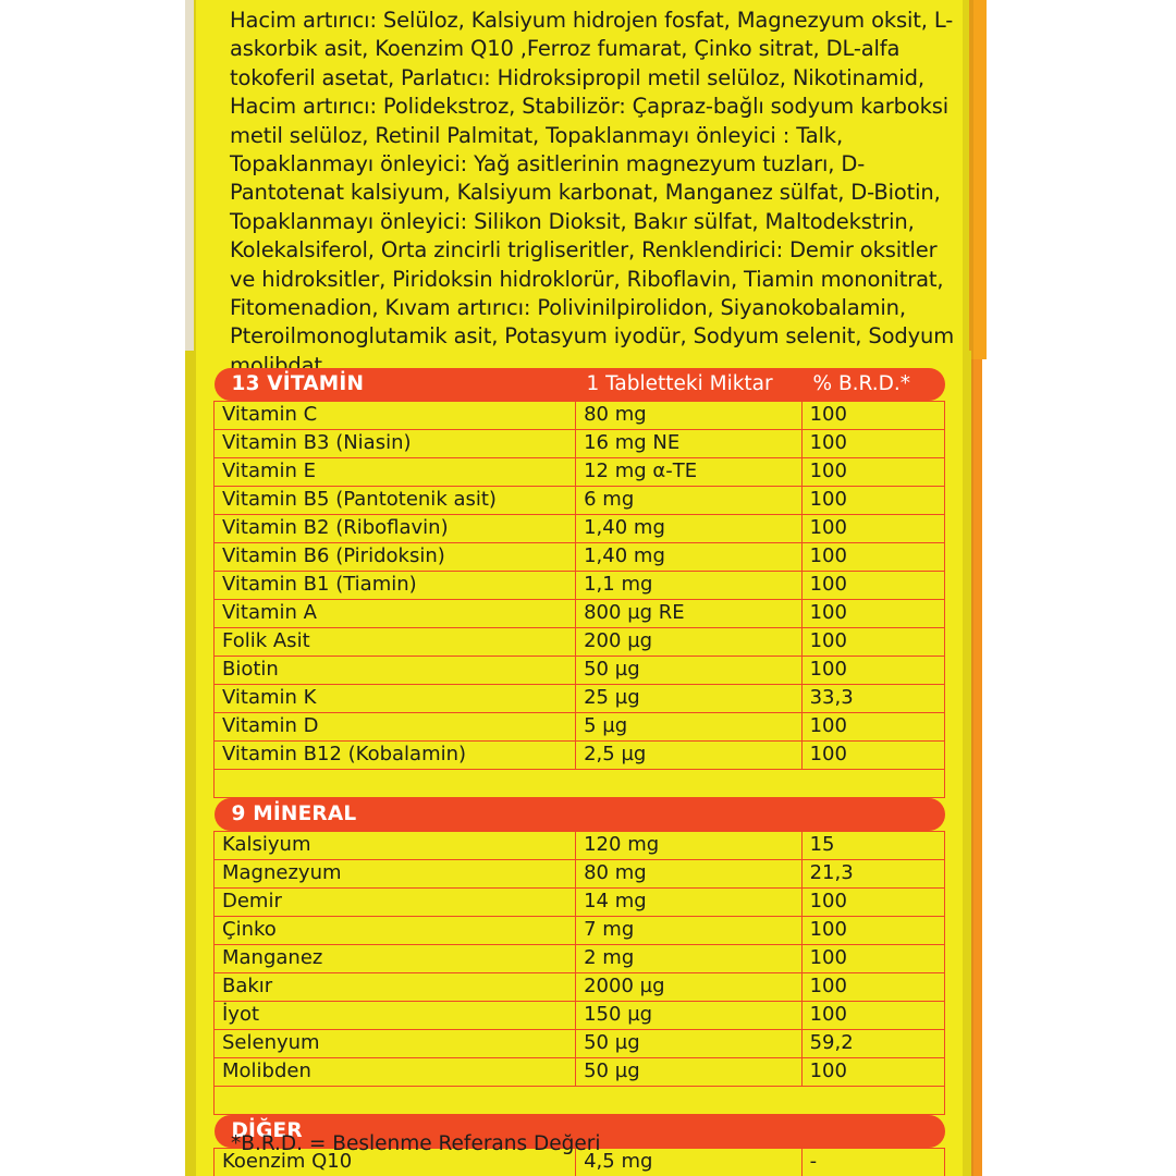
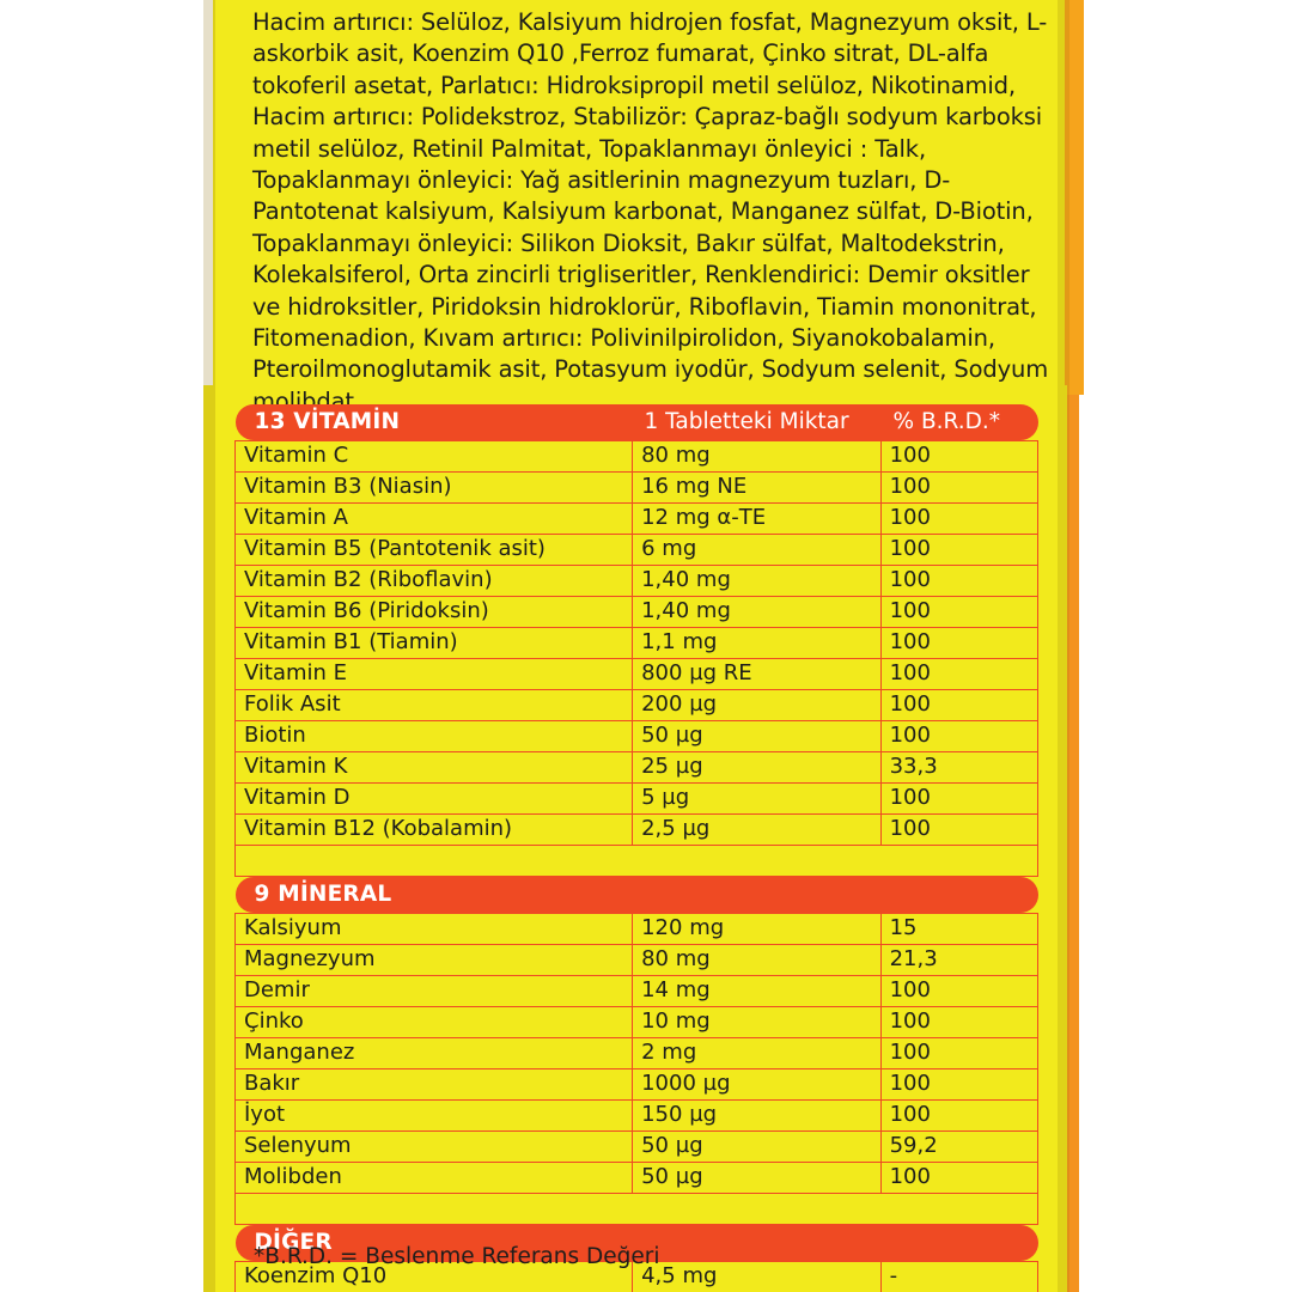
  Hacim artırıcı: Selüloz, Kalsiyum hidrojen fosfat, Magnezyum oksit, L-askorbik asit, Koenzim Q10 ,Ferroz fumarat, Çinko sitrat, DL-alfa tokoferil asetat, Parlatıcı: Hidroksipropil metil selüloz, Nikotinamid, Hacim artırıcı: Polidekstroz, Stabilizör: Çapraz-bağlı sodyum karboksi metil selüloz, Retinil Palmitat, Topaklanmayı önleyici : Talk, Topaklanmayı önleyici: Yağ asitlerinin magnezyum tuzları, D-Pantotenat kalsiyum, Kalsiyum karbonat, Manganez sülfat, D-Biotin, Topaklanmayı önleyici: Silikon Dioksit, Bakır sülfat, Maltodekstrin, Kolekalsiferol, Orta zincirli trigliseritler, Renklendirici: Demir oksitler ve hidroksitler, Piridoksin hidroklorür, Riboflavin, Tiamin mononitrat, Fitomenadion, Kıvam artırıcı: Polivinilpirolidon, Siyanokobalamin, Pteroilmonoglutamik asit, Potasyum iyodür, Sodyum selenit, Sodyum molibdat.
  13 VİTAMİN 1 Tabletteki Miktar % B.R.D.*
  Vitamin C	80 mg	100
  Vitamin B3 (Niasin)	16 mg NE	100
- Vitamin E	12 mg α-TE	100
+ Vitamin A	12 mg α-TE	100
  Vitamin B5 (Pantotenik asit)	6 mg	100
  Vitamin B2 (Riboflavin)	1,40 mg	100
  Vitamin B6 (Piridoksin)	1,40 mg	100
  Vitamin B1 (Tiamin)	1,1 mg	100
- Vitamin A	800 µg RE	100
+ Vitamin E	800 µg RE	100
  Folik Asit	200 µg	100
  Biotin	50 µg	100
  Vitamin K	25 µg	33,3
  Vitamin D	5 µg	100
  Vitamin B12 (Kobalamin)	2,5 µg	100
  9 MİNERAL
  Kalsiyum	120 mg	15
  Magnezyum	80 mg	21,3
  Demir	14 mg	100
- Çinko	7 mg	100
+ Çinko	10 mg	100
  Manganez	2 mg	100
- Bakır	2000 µg	100
+ Bakır	1000 µg	100
  İyot	150 µg	100
  Selenyum	50 µg	59,2
  Molibden	50 µg	100
  DİĞER
  Koenzim Q10	4,5 mg	-
  *B.R.D. = Beslenme Referans Değeri
